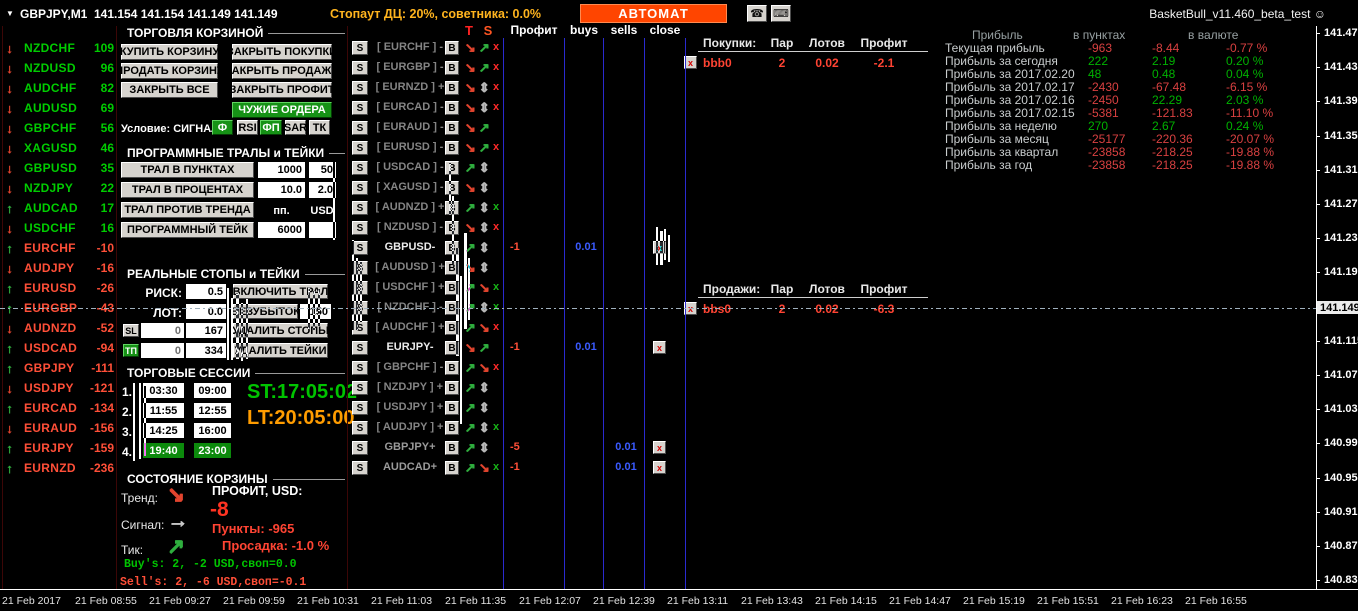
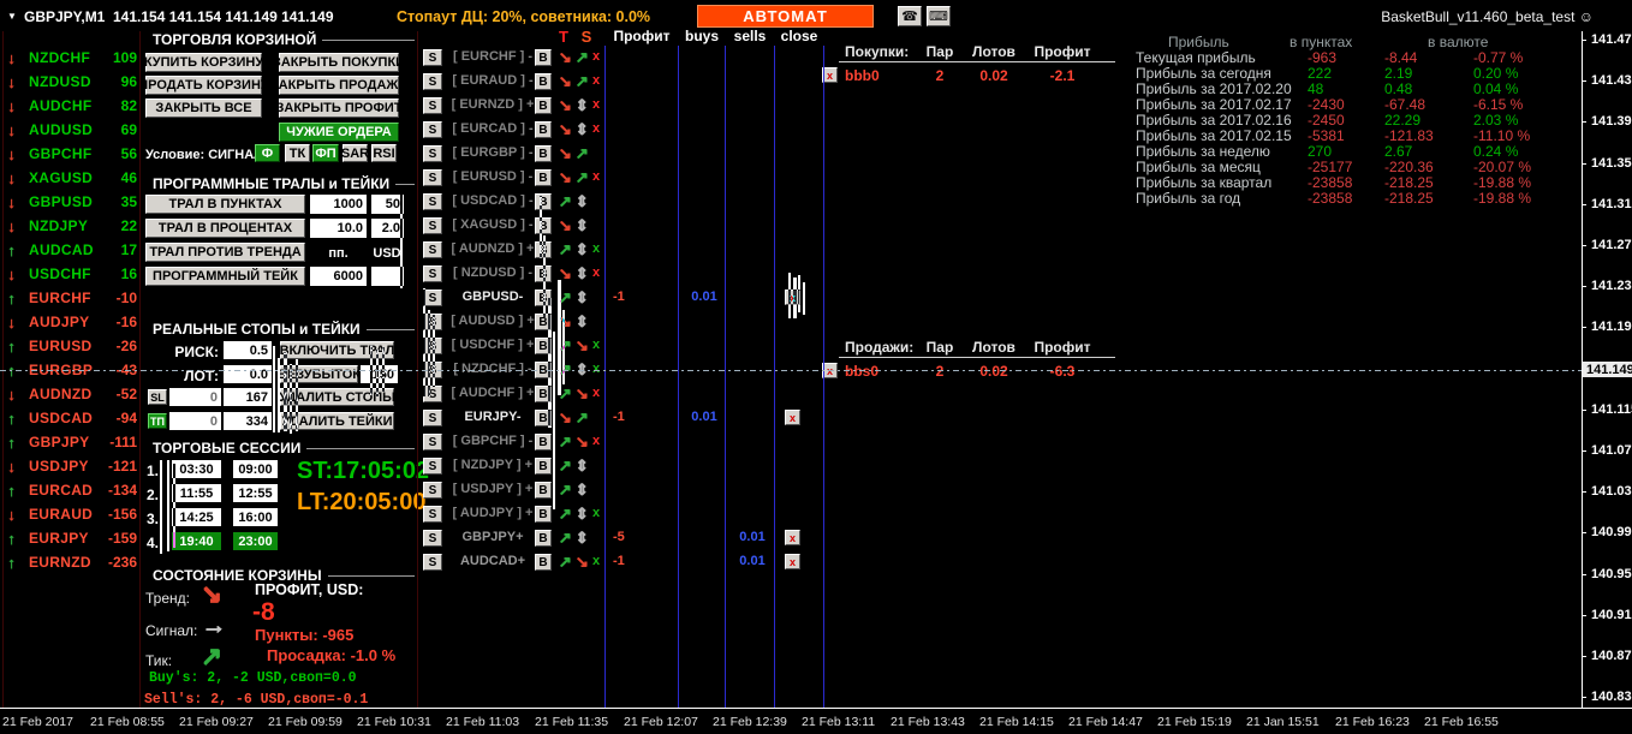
  ▼
  GBPJPY,M1
  141.154 141.154 141.149 141.149
  Стопаут ДЦ: 20%, советника: 0.0%
  АВТОМАТ
  ☎
  ⌨
  BasketBull_v11.460_beta_test ☺
  ↓
  NZDCHF
  109
  ↓
  NZDUSD
  96
  ↓
  AUDCHF
  82
  ↓
  AUDUSD
  69
  ↓
  GBPCHF
  56
  ↓
  XAGUSD
  46
  ↓
  GBPUSD
  35
  ↓
  NZDJPY
  22
  ↑
  AUDCAD
  17
  ↓
  USDCHF
  16
  ↑
  EURCHF
  -10
  ↓
  AUDJPY
  -16
  ↑
  EURUSD
  -26
  ↓
  AUDNZD
  -52
  ↑
  USDCAD
  -94
  ↑
  GBPJPY
  -111
  ↓
  USDJPY
  -121
  ↑
  EURCAD
  -134
  ↓
  EURAUD
  -156
  ↑
  EURJPY
  -159
  ↑
  EURNZD
  -236
  ТОРГОВЛЯ КОРЗИНОЙ
  КУПИТЬ КОРЗИНУ
  ЗАКРЫТЬ ПОКУПКИ
  ПРОДАТЬ КОРЗИНУ
  ЗАКРЫТЬ ПРОДАЖИ
  ЗАКРЫТЬ ВСЕ
  ЗАКРЫТЬ ПРОФИТ
  ЧУЖИЕ ОРДЕРА
  Условие: СИГНА
  Ф
- RSI
+ ТК
  ФП
  SAR
- ТК
+ RSI
  ПРОГРАММНЫЕ ТРАЛЫ и ТЕЙКИ
  ТРАЛ В ПУНКТАХ
  1000
  50
  ТРАЛ В ПРОЦЕНТАХ
  10.0
  2.0
  ТРАЛ ПРОТИВ ТРЕНДА
  пп.
  USD
  ПРОГРАММНЫЙ ТЕЙК
  6000
  РЕАЛЬНЫЕ СТОПЫ и ТЕЙКИ
  РИСК:
  0.5
  ВКЛЮЧИТЬ ТАЛ
  ЛОТ:
  0.0
  БЗУБЫТОК
  SL
  0
  167
  АЛИТЬ СТОПЫ
  ТП
  0
  334
  ДАЛИТЬ ТЕЙКИ
  ТОРГОВЫЕ СЕССИИ
  1.
  03:30
  09:00
  2.
  11:55
  12:55
  3.
  14:25
  16:00
  4.
  19:40
  23:00
  ST:17:05:0
  LT:20:05:00
  СОСТОЯНИЕ КОРЗИНЫ
  Тренд:
  ↘
  Сигнал:
  →
  Тик:
  ↗
  ПРОФИТ, USD:
  -8
  Пункты: -965
  Просадка: -1.0 %
  Buy's: 2, -2 USD,своп=0.0
  Sell's: 2, -6 USD,своп=-0.1
  T
  S
  Профит
  buys
  sells
  close
  S
  [ EURCHF ] -
  B
  ↘
  ↗
  x
  S
- [ EURGBP ] -
+ [ EURAUD ] -
  B
  ↘
  ↗
  x
  S
  [ EURNZD ] +
  B
  ↘
  ⇕
  x
  S
  [ EURCAD ] -
  B
  ↘
  ⇕
  x
  S
- [ EURAUD ] -
+ [ EURGBP ] -
  B
  ↘
  ↗
  S
  [ EURUSD ] -
  B
  ↘
  ↗
  x
  S
  [ USDCAD ] -
  B
  ↗
  ⇕
  S
  [ XAGUSD ] -
  B
  ↘
  ⇕
  S
  [ AUDNZD ] +
  ↗
  ⇕
  x
  S
  [ NZDUSD ] -
  ↘
  ⇕
  x
  S
  GBPUSD-
  ↗
  ⇕
  -1
  0.01
  [ AUDUSD ] +
  B
  ↘
  ⇕
  [ USDCHF ] +
  B
  ↗
  ↘
  x
  [ NZDCHF ] -
  ↗
  ⇕
  x
  S
  [ AUDCHF ] +
  B
  ↗
  ↘
  x
  S
  EURJPY-
  B
  ↘
  ↗
  -1
  0.01
  x
  S
  [ GBPCHF ] -
  B
  ↗
  ↘
  x
  S
  [ NZDJPY ] +
  B
  ↗
  ⇕
  S
  [ USDJPY ] +
  B
  ↗
  ⇕
  S
  [ AUDJPY ] +
  B
  ↗
  ⇕
  x
  S
  GBPJPY+
  B
  ↗
  ⇕
  -5
  0.01
  x
  S
  AUDCAD+
  B
  ↗
  ↘
  x
  -1
  0.01
  x
  Покупки:
  Пар
  Лотов
  Профит
  x
  bbb0
  2
  0.02
  -2.1
  Продажи:
  Пар
  Лотов
  Профит
  bbs0
  2
  0.02
  -6.3
  Прибыль
  в пунктах
  в валюте
  Текущая прибыль
  -963
  -8.44
  -0.77 %
  Прибыль за сегодня
  222
  2.19
  0.20 %
  Прибыль за 2017.02.20
  48
  0.48
  0.04 %
  Прибыль за 2017.02.17
  -2430
  -67.48
  -6.15 %
  Прибыль за 2017.02.16
  -2450
  22.29
  2.03 %
  Прибыль за 2017.02.15
  -5381
  -121.83
  -11.10 %
  Прибыль за неделю
  270
  2.67
  0.24 %
  Прибыль за месяц
  -25177
  -220.36
  -20.07 %
  Прибыль за квартал
  -23858
  -218.25
  -19.88 %
  Прибыль за год
  -23858
  -218.25
  -19.88 %
  141.47
  141.43
  141.39
  141.35
  141.31
  141.27
  141.23
  141.19
  141.11
  141.07
  141.03
  140.99
  140.95
  140.91
  140.87
  140.83
  141.149
  21 Feb 2017
  21 Feb 08:55
  21 Feb 09:27
  21 Feb 09:59
  21 Feb 10:31
  21 Feb 11:03
  21 Feb 11:35
  21 Feb 12:07
  21 Feb 12:39
  21 Feb 13:11
  21 Feb 13:43
  21 Feb 14:15
  21 Feb 14:47
  21 Feb 15:19
- 21 Feb 15:51
+ 21 Jan 15:51
  21 Feb 16:23
  21 Feb 16:55
